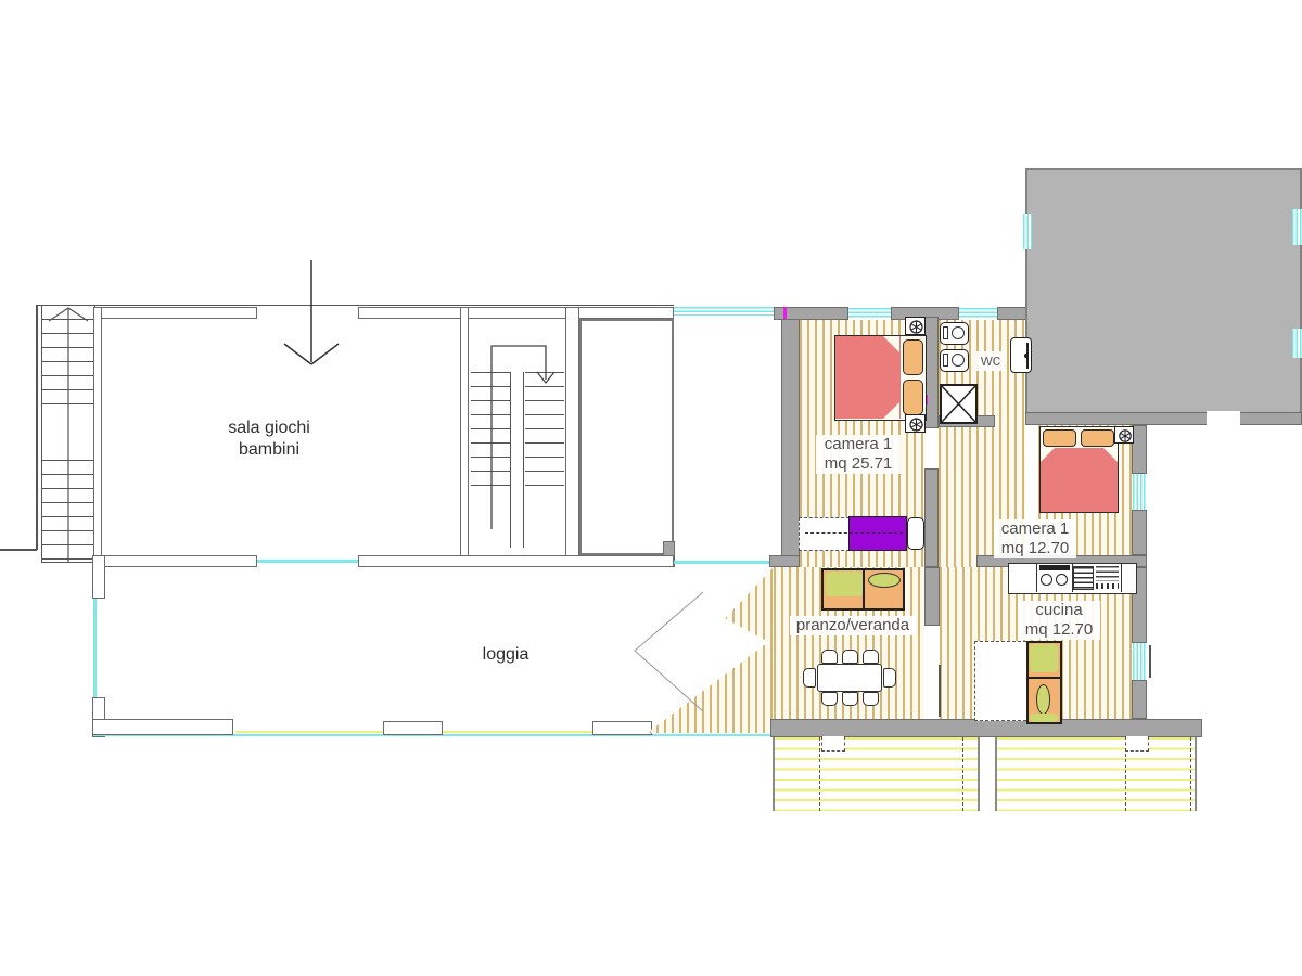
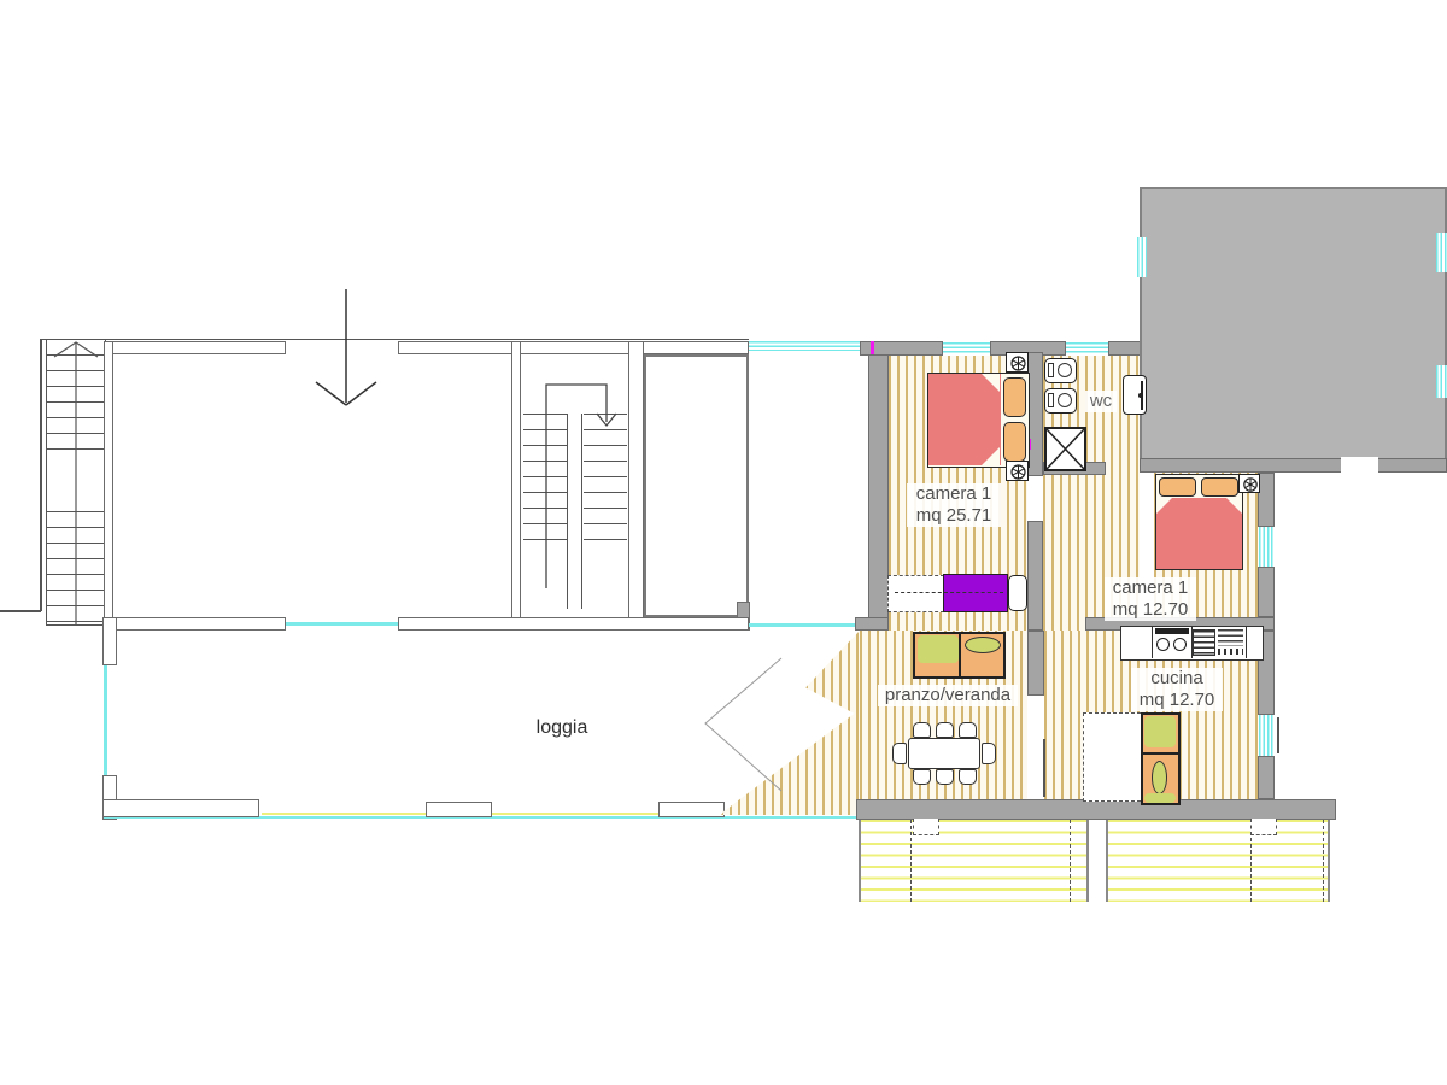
- sala giochi
- bambini
  loggia
  camera 1
  mq 25.71
  wc
  camera 1
  mq 12.70
  pranzo/veranda
  cucina
  mq 12.70
